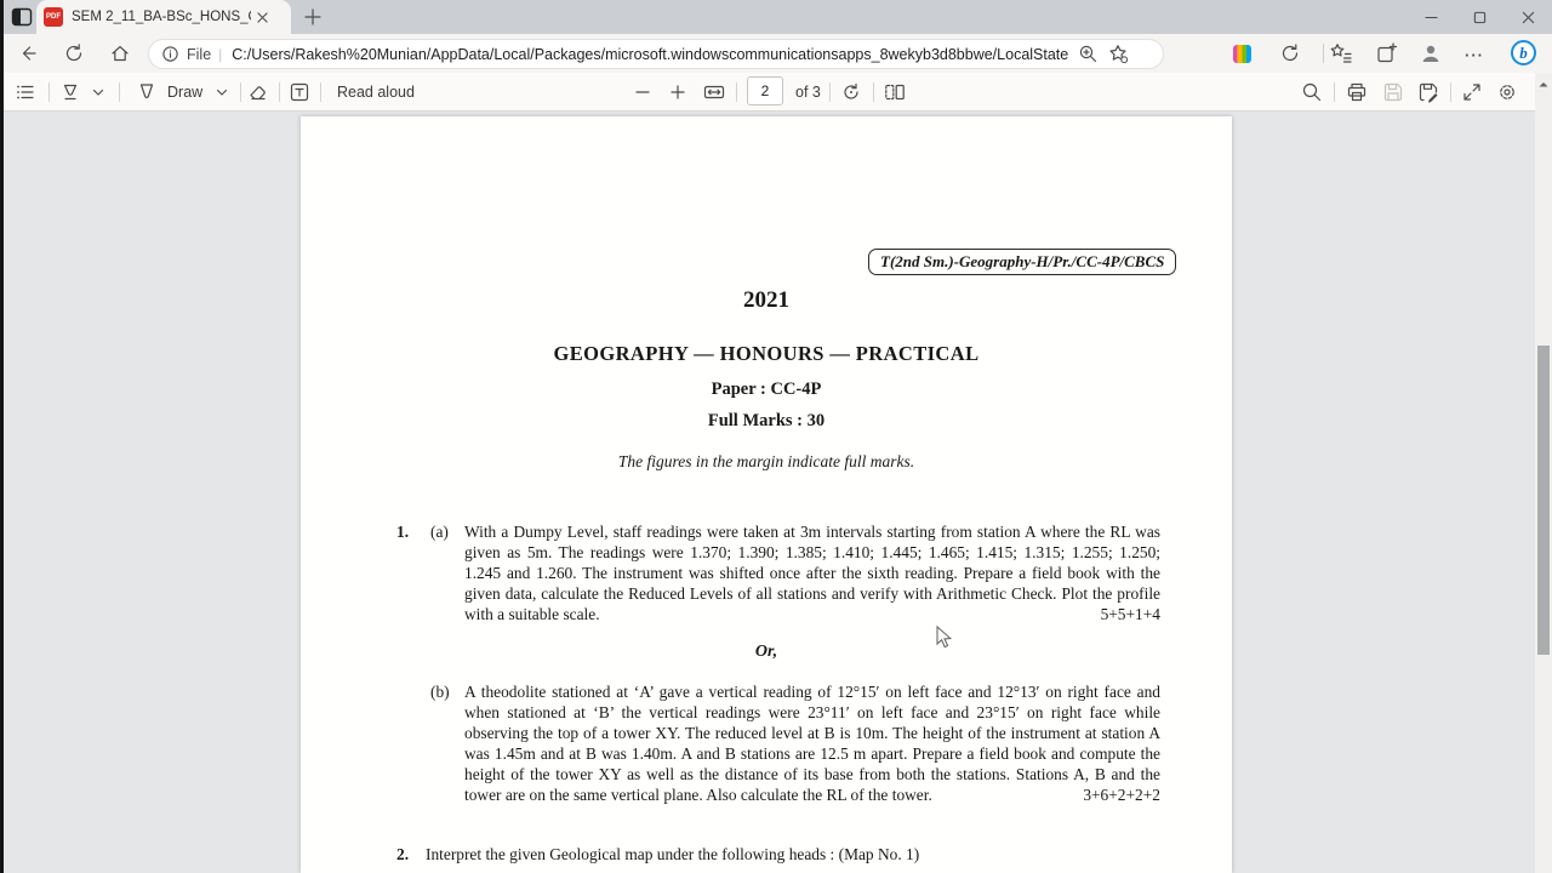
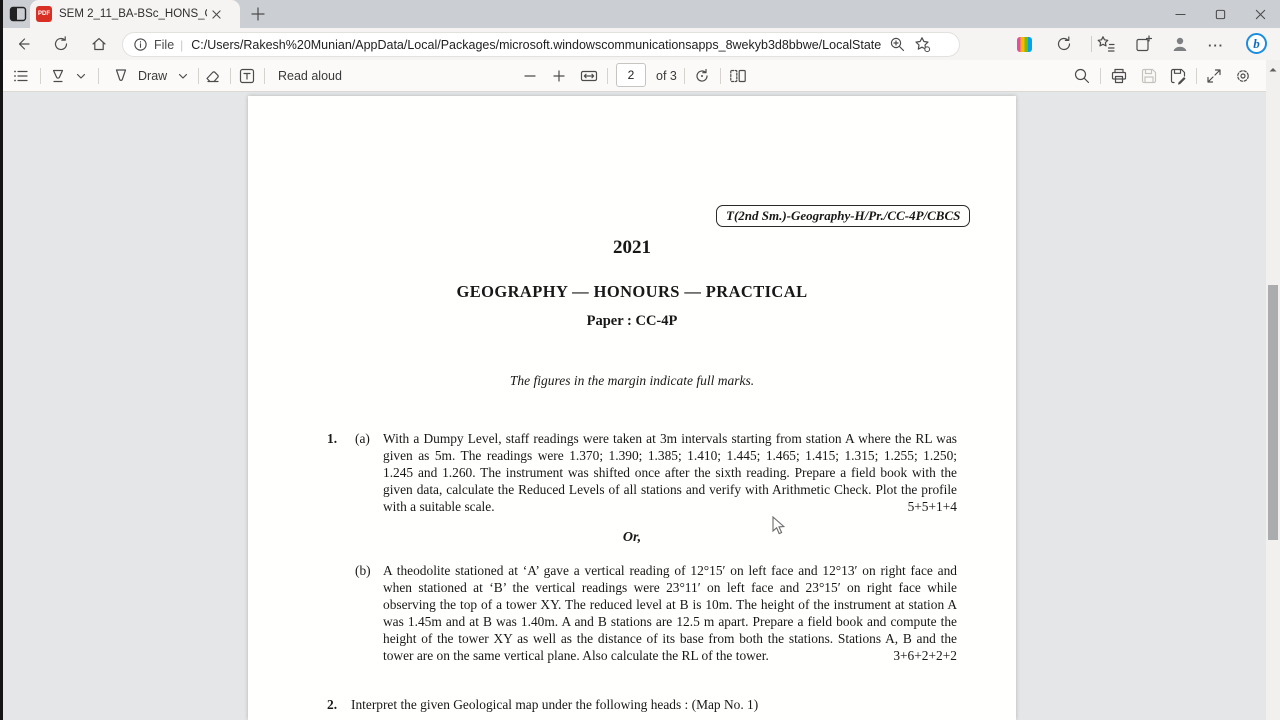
  SEM 2_11_BA-BSc_HONS_
  File
  |
  C:/Users/Rakesh%20Munian/AppData/Local/Packages/microsoft.windowscommunicationsapps_8wekyb3d8bbwe/LocalState
  ···
  b
  Draw
  Read aloud
  2
  of 3
  T(2nd Sm.)-Geography-H/Pr./CC-4P/CBCS
  2021
  GEOGRAPHY — HONOURS — PRACTICAL
  Paper : CC-4P
- Full Marks : 30
  The figures in the margin indicate full marks.
  1.
  (a)
  With a Dumpy Level, staff readings were taken at 3m intervals starting from station A where the RL was given as 5m. The readings were 1.370; 1.390; 1.385; 1.410; 1.445; 1.465; 1.415; 1.315; 1.255; 1.250; 1.245 and 1.260. The instrument was shifted once after the sixth reading. Prepare a field book with the given data, calculate the Reduced Levels of all stations and verify with Arithmetic Check. Plot the profile with a suitable scale.
  5+5+1+4
  Or,
  (b)
  A theodolite stationed at ‘A’ gave a vertical reading of 12°15′ on left face and 12°13′ on right face and when stationed at ‘B’ the vertical readings were 23°11′ on left face and 23°15′ on right face while observing the top of a tower XY. The reduced level at B is 10m. The height of the instrument at station A was 1.45m and at B was 1.40m. A and B stations are 12.5 m apart. Prepare a field book and compute the height of the tower XY as well as the distance of its base from both the stations. Stations A, B and the tower are on the same vertical plane. Also calculate the RL of the tower.
  3+6+2+2+2
  2.
  Interpret the given Geological map under the following heads : (Map No. 1)
